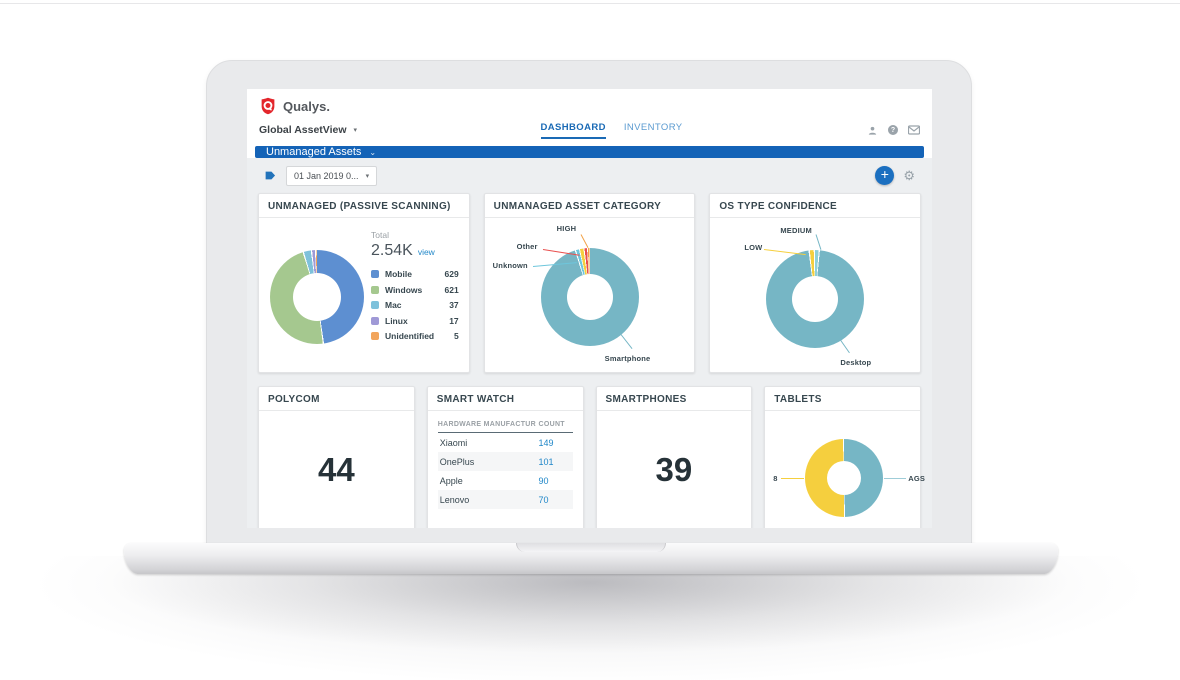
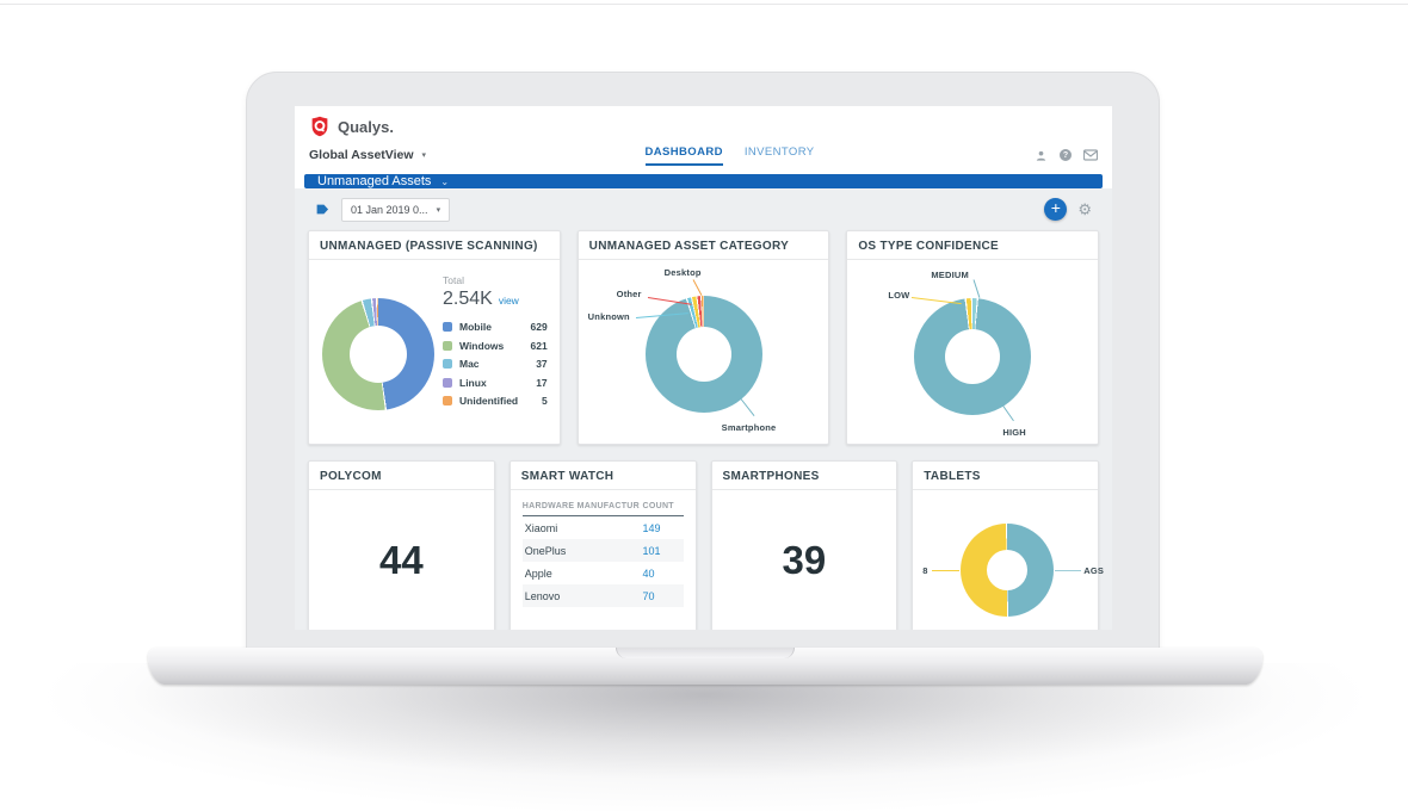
  Qualys.
  Global AssetView
  DASHBOARD
  INVENTORY
  Unmanaged Assets
  ⌄
  01 Jan 2019 0...
  +
  ⚙
  UNMANAGED (PASSIVE SCANNING)
  Total
  2.54K
  view
  Mobile
  629
  Windows
  621
  Mac
  37
  Linux
  17
  Unidentified
  5
  UNMANAGED ASSET CATEGORY
- HIGH
+ Desktop
  Other
  Unknown
  Smartphone
  OS TYPE CONFIDENCE
  MEDIUM
  LOW
- Desktop
+ HIGH
  POLYCOM
  44
  SMART WATCH
  Xiaomi
  149
  OnePlus
  101
  Apple
- 90
+ 40
  Lenovo
  70
  SMARTPHONES
  39
  TABLETS
  8
  AGS
